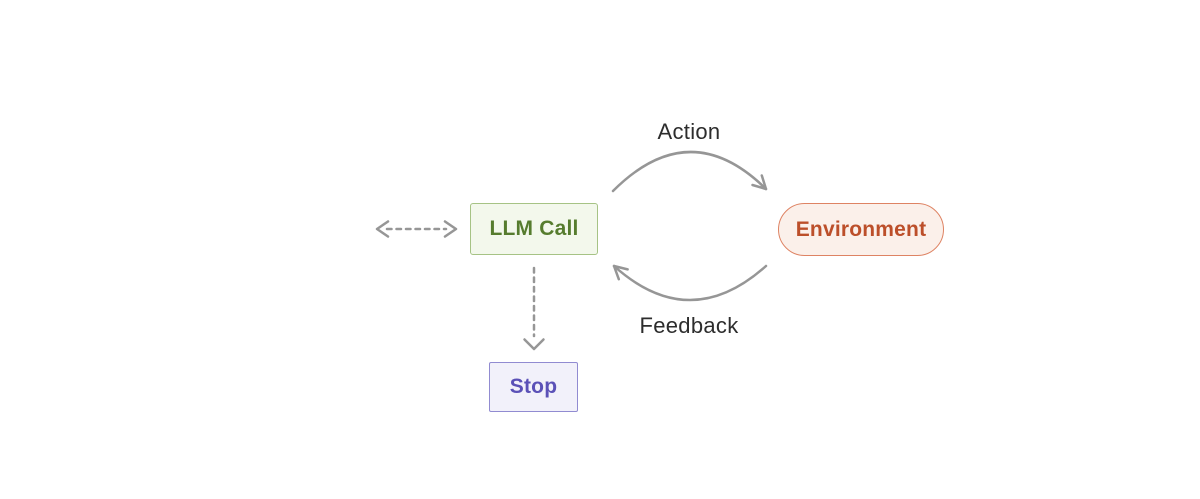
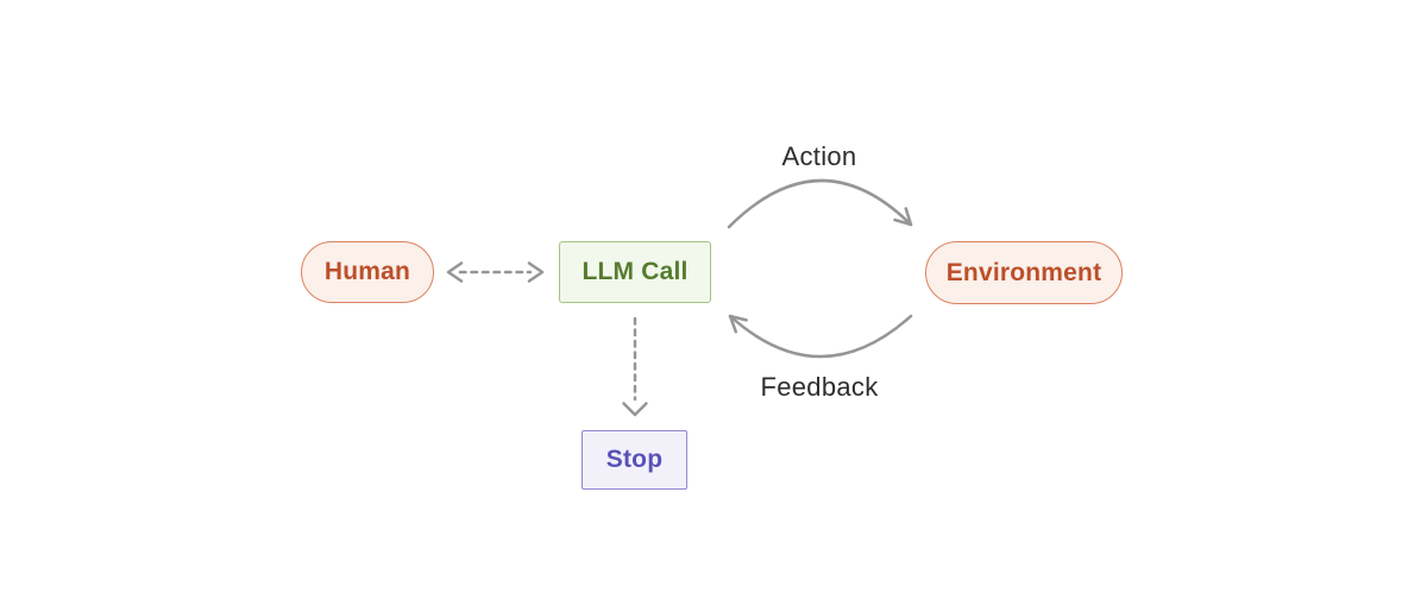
+ Human
  LLM Call
  Environment
  Stop
  Action
  Feedback
